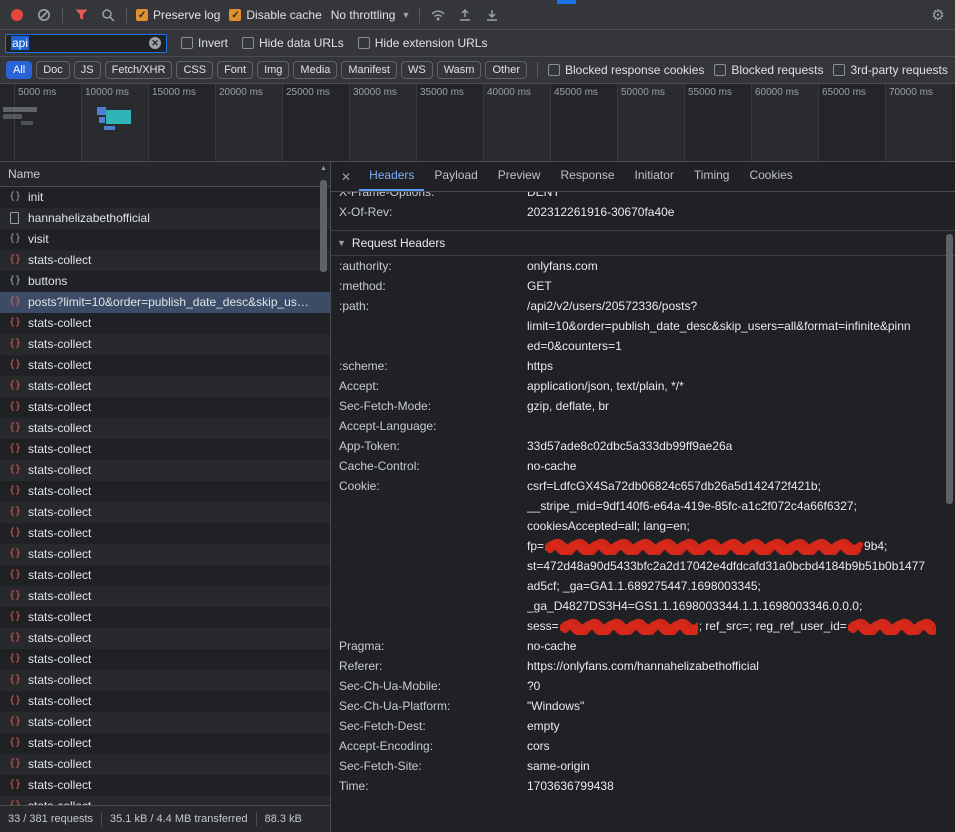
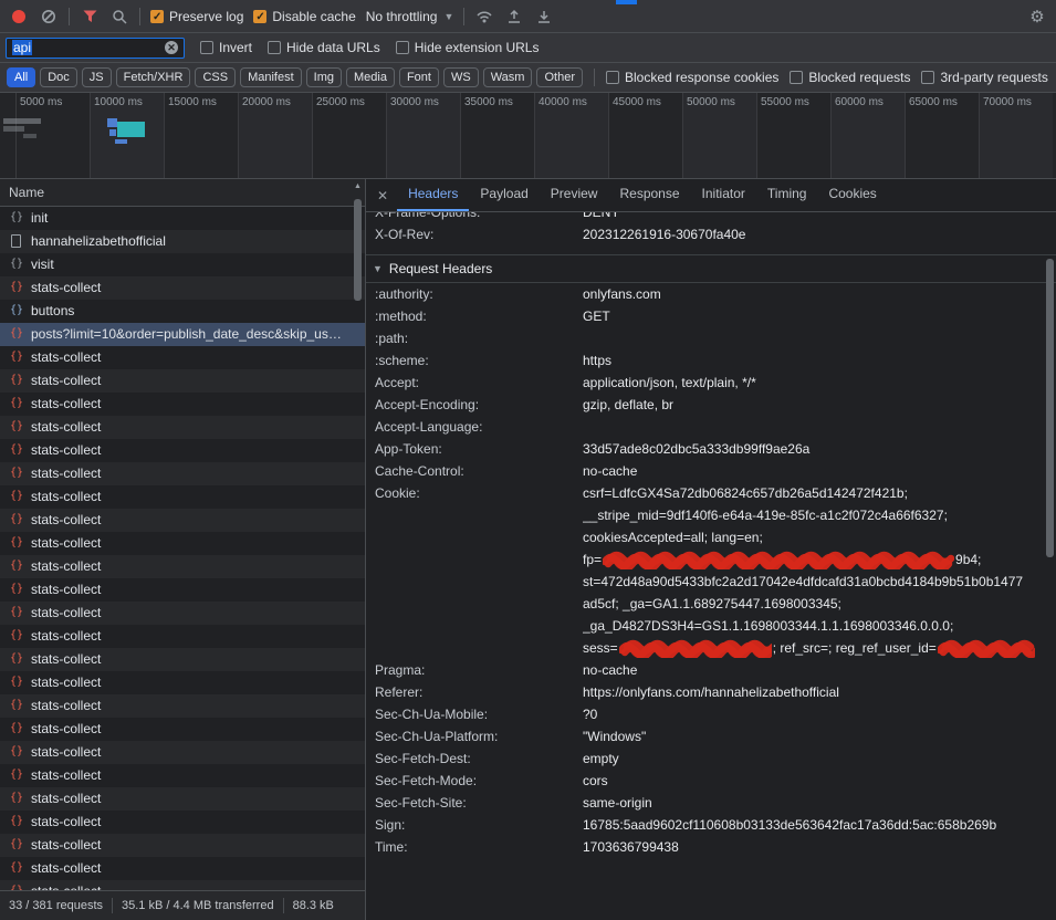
  Preserve log
  Disable cache
  No throttling
  ▼
  ⚙
  api
  ✕
  Invert
  Hide data URLs
  Hide extension URLs
  All
  Doc
  JS
  Fetch/XHR
  CSS
- Font
+ Manifest
  Img
  Media
- Manifest
+ Font
  WS
  Wasm
  Other
  Blocked response cookies
  Blocked requests
  3rd-party requests
  5000 ms
  10000 ms
  15000 ms
  20000 ms
  25000 ms
  30000 ms
  35000 ms
  40000 ms
  45000 ms
  50000 ms
  55000 ms
  60000 ms
  65000 ms
  70000 ms
  Name
  {}
  init
  hannahelizabethofficial
  {}
  visit
  {}
  stats-collect
  {}
  buttons
  {}
  posts?limit=10&order=publish_date_desc&skip_user…
  {}
  stats-collect
  {}
  stats-collect
  {}
  stats-collect
  {}
  stats-collect
  {}
  stats-collect
  {}
  stats-collect
  {}
  stats-collect
  {}
  stats-collect
  {}
  stats-collect
  {}
  stats-collect
  {}
  stats-collect
  {}
  stats-collect
  {}
  stats-collect
  {}
  stats-collect
  {}
  stats-collect
  {}
  stats-collect
  {}
  stats-collect
  {}
  stats-collect
  {}
  stats-collect
  {}
  stats-collect
  {}
  stats-collect
  {}
  stats-collect
  {}
  stats-collect
  33 / 381 requests
  35.1 kB / 4.4 MB transferred
  88.3 kB
  ✕
  Headers
  Payload
  Preview
  Response
  Initiator
  Timing
  Cookies
  X-Frame-Options:
  DENY
  X-Of-Rev:
  202312261916-30670fa40e
  ▼
  Request Headers
  :authority:
  onlyfans.com
  :method:
  GET
  :path:
- /api2/v2/users/20572336/posts?
- limit=10&order=publish_date_desc&skip_users=all&format=infinite&pinn
- ed=0&counters=1
  :scheme:
  https
  Accept:
  application/json, text/plain, */*
- Sec-Fetch-Mode:
+ Accept-Encoding:
  gzip, deflate, br
  Accept-Language:
  App-Token:
  33d57ade8c02dbc5a333db99ff9ae26a
  Cache-Control:
  no-cache
  Cookie:
  csrf=LdfcGX4Sa72db06824c657db26a5d142472f421b;
  __stripe_mid=9df140f6-e64a-419e-85fc-a1c2f072c4a66f6327;
  cookiesAccepted=all; lang=en;
  fp= 9b4;
  st=472d48a90d5433bfc2a2d17042e4dfdcafd31a0bcbd4184b9b51b0b1477
  ad5cf; _ga=GA1.1.689275447.1698003345;
  _ga_D4827DS3H4=GS1.1.1698003344.1.1.1698003346.0.0.0;
  sess= ; ref_src=; reg_ref_user_id=
  Pragma:
  no-cache
  Referer:
  https://onlyfans.com/hannahelizabethofficial
  Sec-Ch-Ua-Mobile:
  ?0
  Sec-Ch-Ua-Platform:
  "Windows"
  Sec-Fetch-Dest:
  empty
- Accept-Encoding:
+ Sec-Fetch-Mode:
  cors
  Sec-Fetch-Site:
  same-origin
+ Sign:
+ 16785:5aad9602cf110608b03133de563642fac17a36dd:5ac:658b269b
  Time:
  1703636799438
